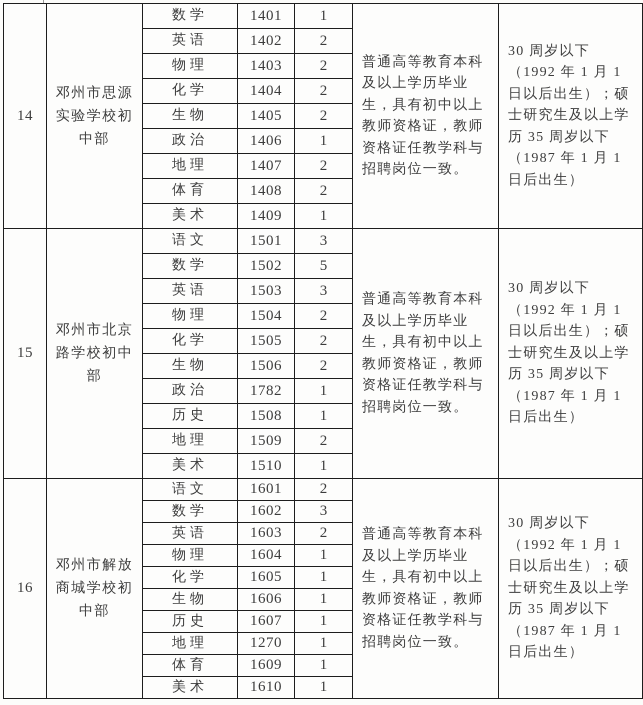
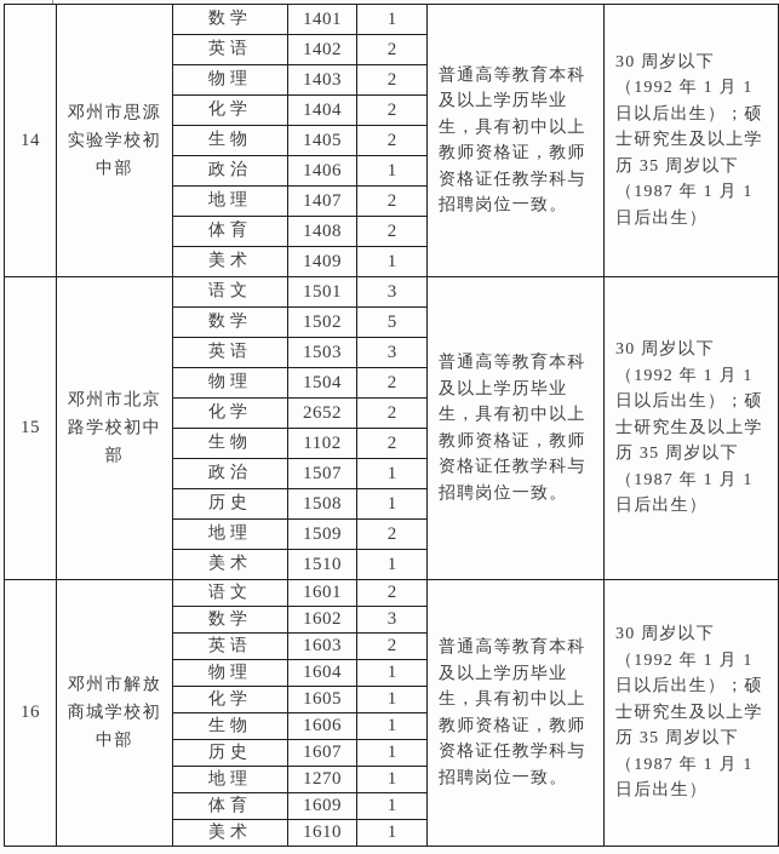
  14	邓州市思源实验学校初中部	数学	1401	1	普通高等教育本科及以上学历毕业生，具有初中以上教师资格证，教师资格证任教学科与招聘岗位一致。	30 周岁以下（1992 年 1 月 1 日以后出生）；硕士研究生及以上学历 35 周岁以下（1987 年 1 月 1 日后出生）
  英语	1402	2
  物理	1403	2
  化学	1404	2
  生物	1405	2
  政治	1406	1
  地理	1407	2
  体育	1408	2
  美术	1409	1
  15	邓州市北京路学校初中部	语文	1501	3	普通高等教育本科及以上学历毕业生，具有初中以上教师资格证，教师资格证任教学科与招聘岗位一致。	30 周岁以下（1992 年 1 月 1 日以后出生）；硕士研究生及以上学历 35 周岁以下（1987 年 1 月 1 日后出生）
  数学	1502	5
  英语	1503	3
  物理	1504	2
- 化学	1505	2
+ 化学	2652	2
- 生物	1506	2
+ 生物	1102	2
- 政治	1782	1
+ 政治	1507	1
  历史	1508	1
  地理	1509	2
  美术	1510	1
  16	邓州市解放商城学校初中部	语文	1601	2	普通高等教育本科及以上学历毕业生，具有初中以上教师资格证，教师资格证任教学科与招聘岗位一致。	30 周岁以下（1992 年 1 月 1 日以后出生）；硕士研究生及以上学历 35 周岁以下（1987 年 1 月 1 日后出生）
  数学	1602	3
  英语	1603	2
  物理	1604	1
  化学	1605	1
  生物	1606	1
  历史	1607	1
  地理	1270	1
  体育	1609	1
  美术	1610	1
